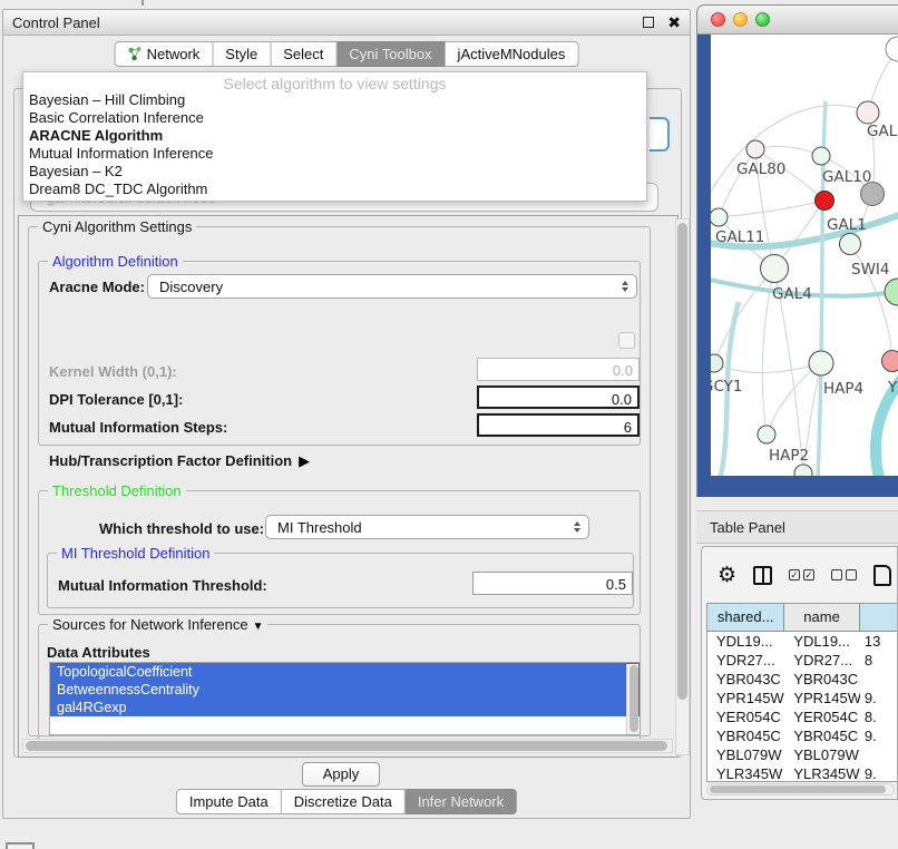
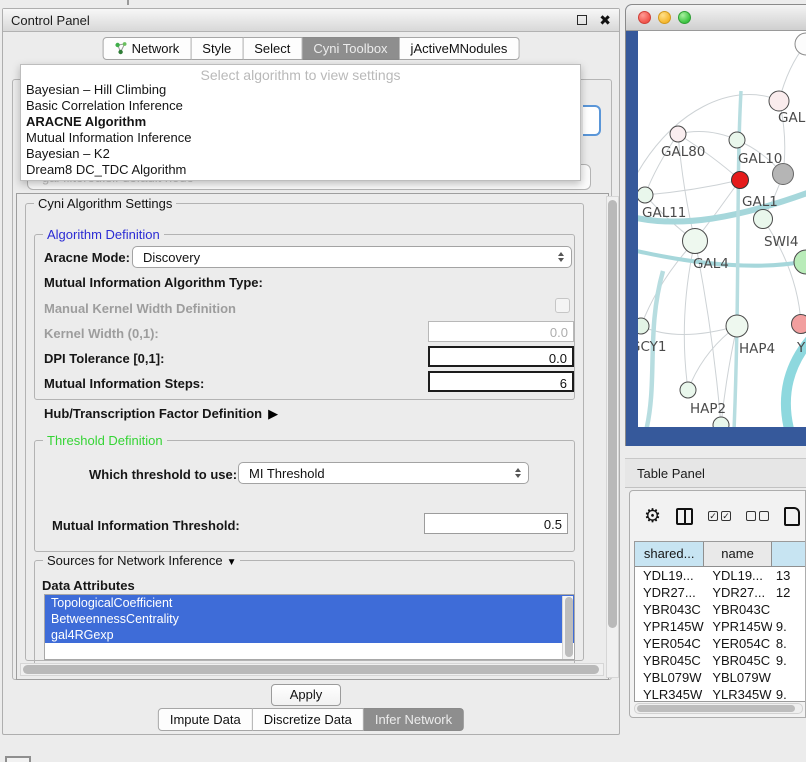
  Control Panel
  ✖
  Network
  Style
  Select
  Cyni Toolbox
  jActiveMNodules
  Select algorithm to view settings
  Bayesian – Hill Climbing
  Basic Correlation Inference
  ARACNE Algorithm
  Mutual Information Inference
  Bayesian – K2
  Dream8 DC_TDC Algorithm
  Cyni Algorithm Settings
  Algorithm Definition
  Aracne Mode:
  Discovery
+ Mutual Information Algorithm Type:
+ Manual Kernel Width Definition
  Kernel Width (0,1):
  0.0
  DPI Tolerance [0,1]:
  0.0
  Mutual Information Steps:
  6
  Hub/Transcription Factor Definition ▶
  Threshold Definition
  Which threshold to use:
  MI Threshold
- MI Threshold Definition
  Mutual Information Threshold:
  0.5
  Sources for Network Inference ▼
  Data Attributes
  TopologicalCoefficient
  BetweennessCentrality
  gal4RGexp
  Apply
  Impute Data
  Discretize Data
  Infer Network
  GAL
  GAL80
  GAL10
  GAL1
  GAL11
  SWI4
  GAL4
  CY1
  HAP4
  Y
  HAP2
  Table Panel
  ⚙
  ✓
  ✓
  shared...
  name
  YDL19...
  YDL19...
  13
  YDR27...
  YDR27...
- 8
+ 12
  YBR043C
  YBR043C
  YPR145W
  YPR145W
  9.
  YER054C
  YER054C
  8.
  YBR045C
  YBR045C
  9.
  YBL079W
  YBL079W
  YLR345W
  YLR345W
  9.
